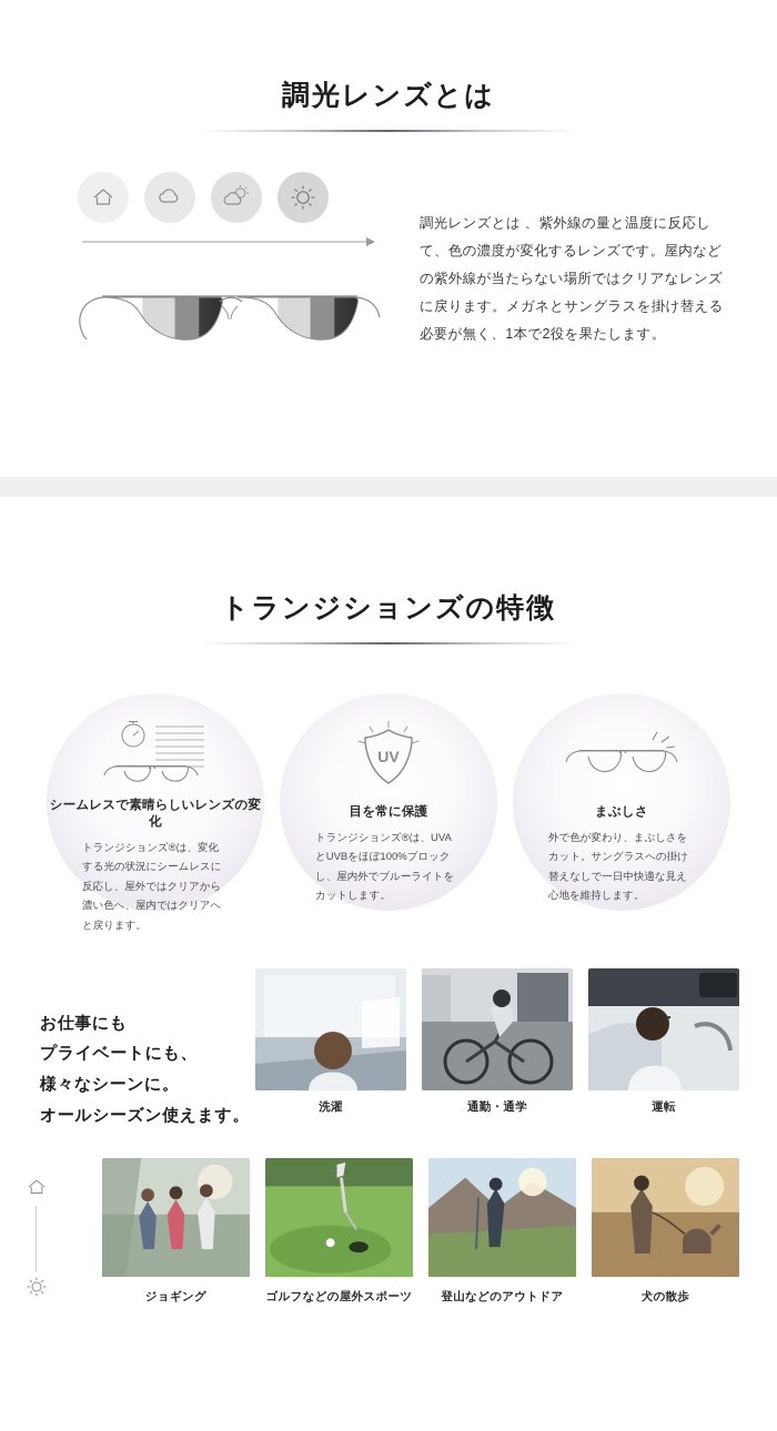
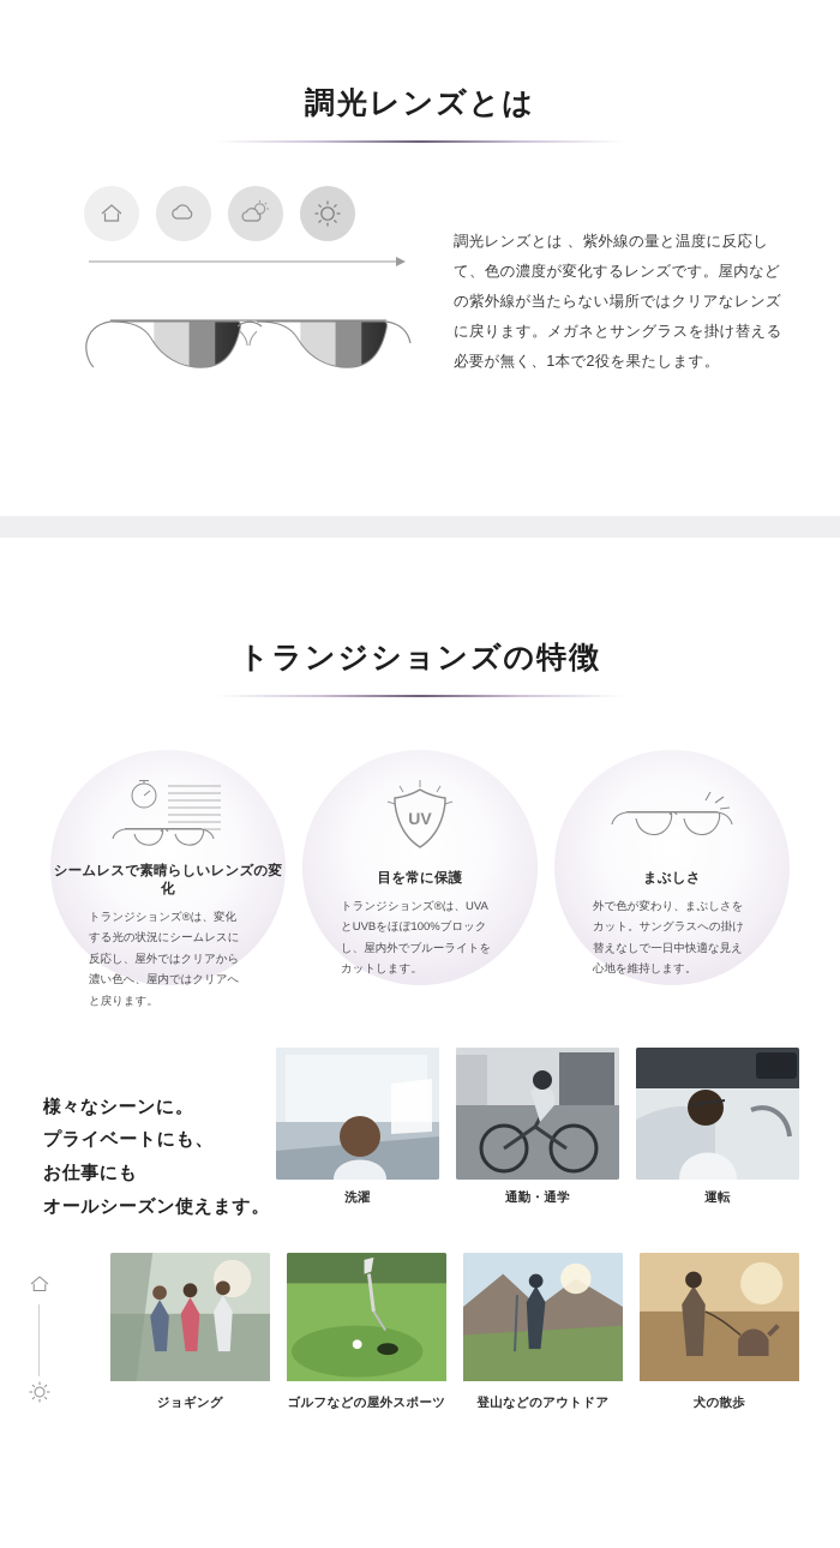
  調光レンズとは
  調光レンズとは 、紫外線の量と温度に反応して、色の濃度が変化するレンズです。屋内などの紫外線が当たらない場所ではクリアなレンズに戻ります。メガネとサングラスを掛け替える必要が無く、1本で2役を果たします。
  トランジションズの特徴
  シームレスで素晴らしいレンズの変化
  トランジションズ®は、変化する光の状況にシームレスに反応し、屋外ではクリアから濃い色へ、屋内ではクリアへと戻ります。
  UV
  目を常に保護
  トランジションズ®は、UVAとUVBをほぼ100%ブロックし、屋内外でブルーライトをカットします。
  まぶしさ
  外で色が変わり、まぶしさをカット。サングラスへの掛け替えなしで一日中快適な見え心地を維持します。
- お仕事にも
+ 様々なシーンに。
  プライベートにも、
- 様々なシーンに。
+ お仕事にも
  オールシーズン使えます。
  洗濯
  通勤・通学
  運転
  ジョギング
  ゴルフなどの屋外スポーツ
  登山などのアウトドア
  犬の散歩
